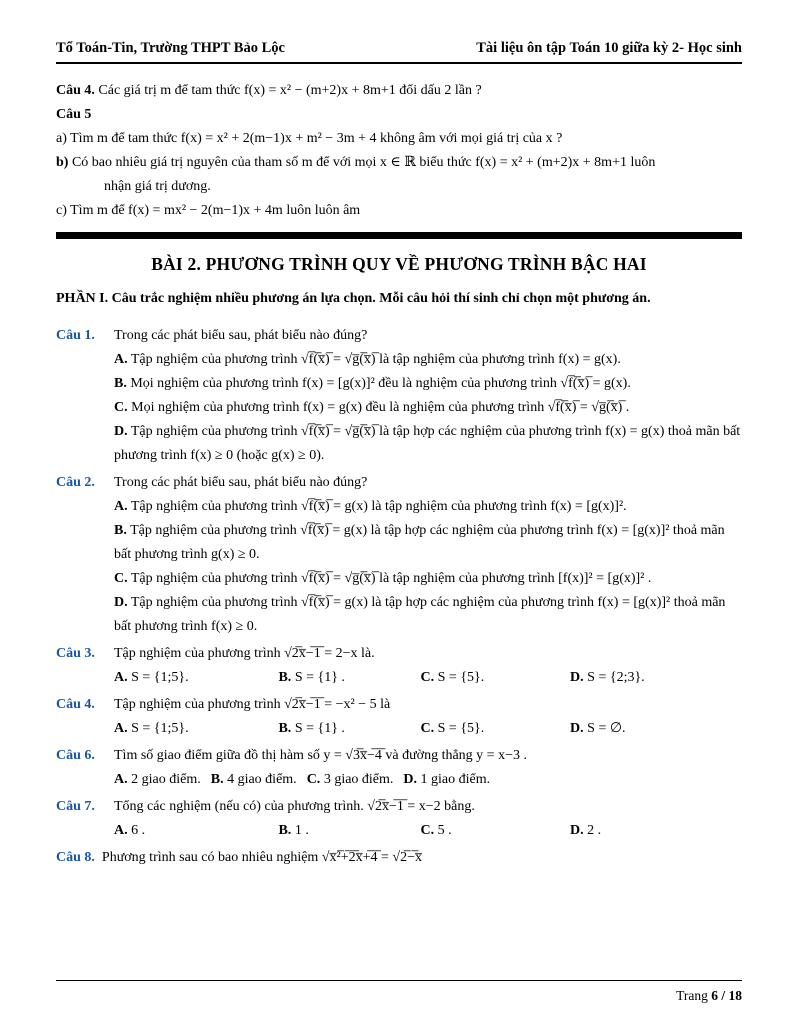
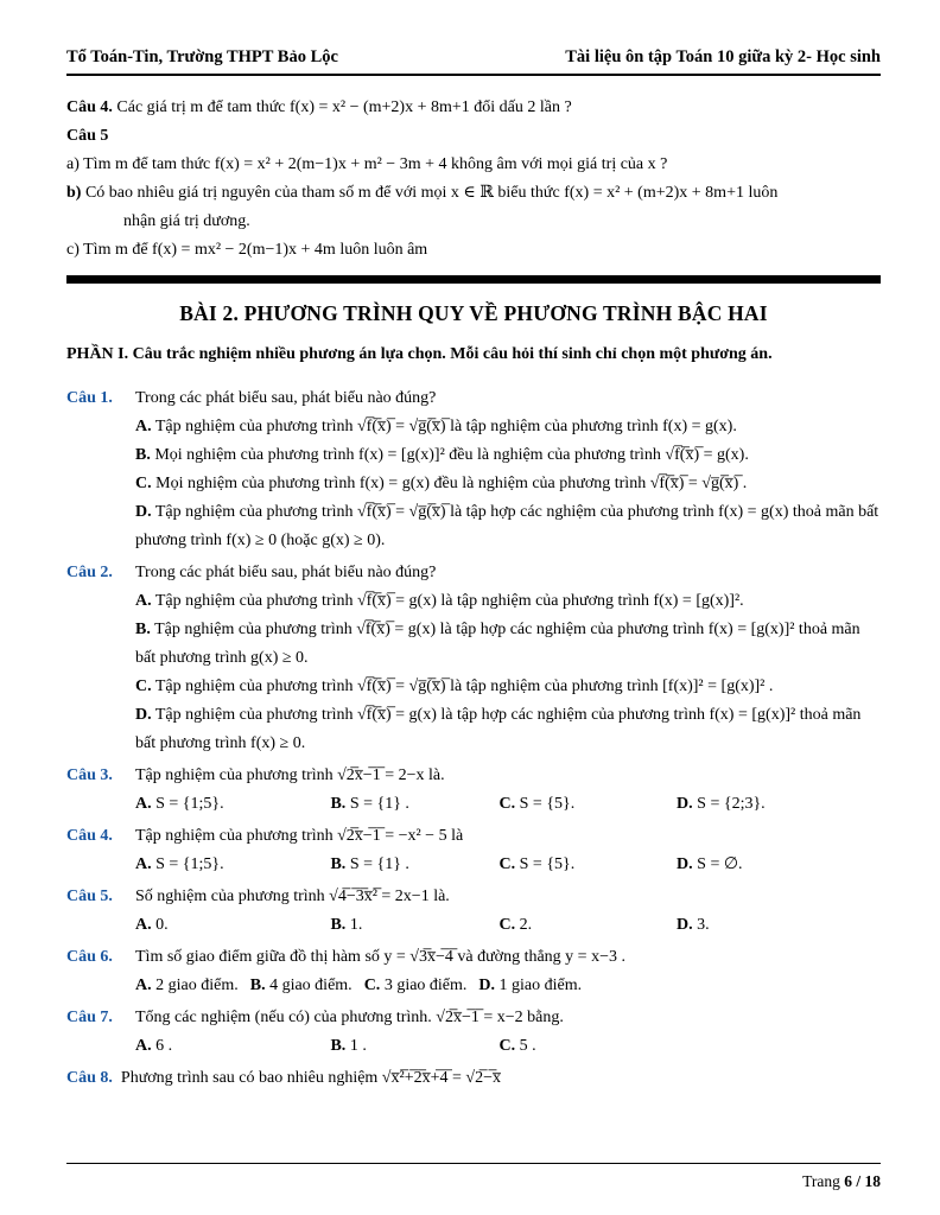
  Tổ Toán-Tin, Trường THPT Bảo Lộc
  Tài liệu ôn tập Toán 10 giữa kỳ 2- Học sinh
  Câu 4. Các giá trị m để tam thức f(x) = x² − (m+2)x + 8m+1 đổi dấu 2 lần ?
  Câu 5
  a) Tìm m để tam thức f(x) = x² + 2(m−1)x + m² − 3m + 4 không âm với mọi giá trị của x ?
  b) Có bao nhiêu giá trị nguyên của tham số m để với mọi x ∈ ℝ biểu thức f(x) = x² + (m+2)x + 8m+1 luôn
  nhận giá trị dương.
  c) Tìm m để f(x) = mx² − 2(m−1)x + 4m luôn luôn âm
  BÀI 2. PHƯƠNG TRÌNH QUY VỀ PHƯƠNG TRÌNH BẬC HAI
  PHẦN I. Câu trắc nghiệm nhiều phương án lựa chọn. Mỗi câu hỏi thí sinh chỉ chọn một phương án.
  Câu 1.
  Trong các phát biểu sau, phát biểu nào đúng?
  A. Tập nghiệm của phương trình √f̅(̅x̅)̅ = √g̅(̅x̅)̅ là tập nghiệm của phương trình f(x) = g(x).
  B. Mọi nghiệm của phương trình f(x) = [g(x)]² đều là nghiệm của phương trình √f̅(̅x̅)̅ = g(x).
  C. Mọi nghiệm của phương trình f(x) = g(x) đều là nghiệm của phương trình √f̅(̅x̅)̅ = √g̅(̅x̅)̅ .
  D. Tập nghiệm của phương trình √f̅(̅x̅)̅ = √g̅(̅x̅)̅ là tập hợp các nghiệm của phương trình f(x) = g(x) thoả mãn bất phương trình f(x) ≥ 0 (hoặc g(x) ≥ 0).
  Câu 2.
  Trong các phát biểu sau, phát biểu nào đúng?
  A. Tập nghiệm của phương trình √f̅(̅x̅)̅ = g(x) là tập nghiệm của phương trình f(x) = [g(x)]².
  B. Tập nghiệm của phương trình √f̅(̅x̅)̅ = g(x) là tập hợp các nghiệm của phương trình f(x) = [g(x)]² thoả mãn bất phương trình g(x) ≥ 0.
  C. Tập nghiệm của phương trình √f̅(̅x̅)̅ = √g̅(̅x̅)̅ là tập nghiệm của phương trình [f(x)]² = [g(x)]² .
  D. Tập nghiệm của phương trình √f̅(̅x̅)̅ = g(x) là tập hợp các nghiệm của phương trình f(x) = [g(x)]² thoả mãn bất phương trình f(x) ≥ 0.
  Câu 3.
  Tập nghiệm của phương trình √2̅x̅−̅1̅ = 2−x là.
  A. S = {1;5}.
  B. S = {1} .
  C. S = {5}.
  D. S = {2;3}.
  Câu 4.
  Tập nghiệm của phương trình √2̅x̅−̅1̅ = −x² − 5 là
  A. S = {1;5}.
  B. S = {1} .
  C. S = {5}.
  D. S = ∅.
+ Câu 5.
+ Số nghiệm của phương trình √4̅−̅3̅x̅²̅ = 2x−1 là.
+ A. 0.
+ B. 1.
+ C. 2.
+ D. 3.
  Câu 6.
  Tìm số giao điểm giữa đồ thị hàm số y = √3̅x̅−̅4̅ và đường thẳng y = x−3 .
  A. 2 giao điểm. B. 4 giao điểm. C. 3 giao điểm. D. 1 giao điểm.
  Câu 7.
  Tổng các nghiệm (nếu có) của phương trình. √2̅x̅−̅1̅ = x−2 bằng.
  A. 6 .
  B. 1 .
  C. 5 .
- D. 2 .
  Câu 8. Phương trình sau có bao nhiêu nghiệm √x̅²̅+̅2̅x̅+̅4̅ = √2̅−̅x̅
  Trang 6 / 18
